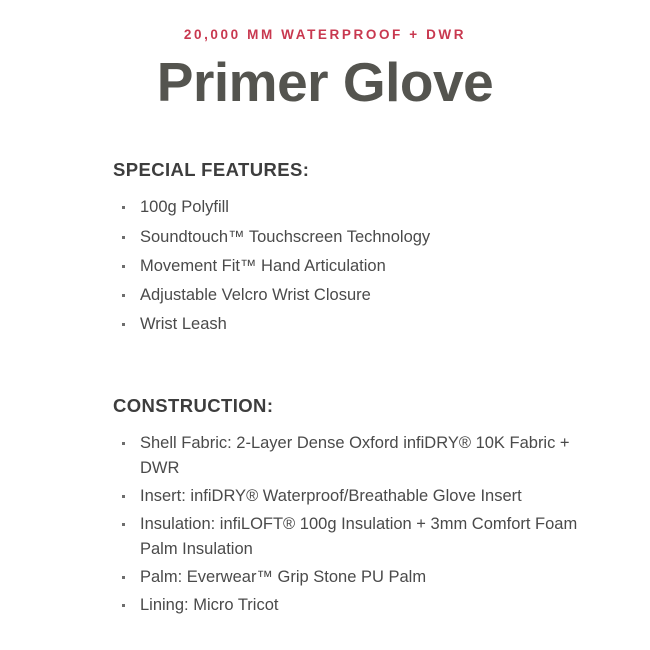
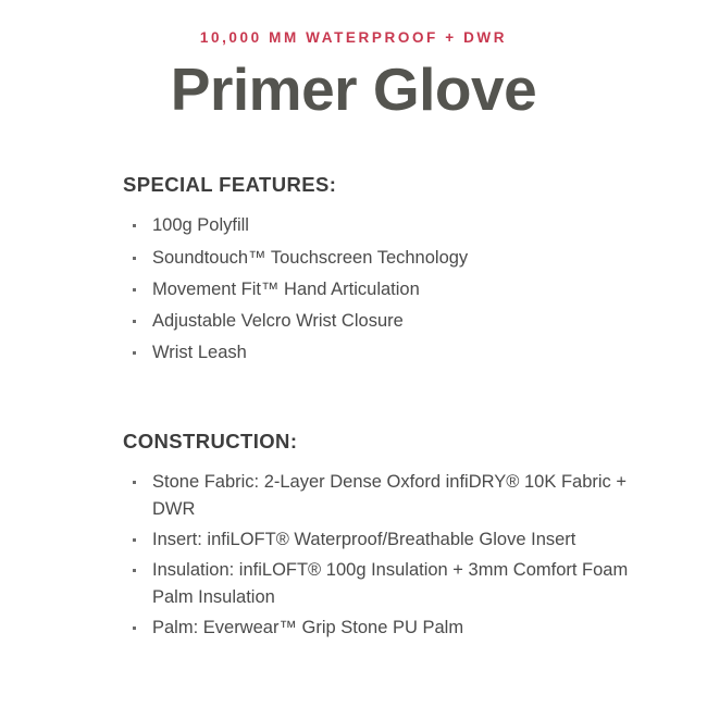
- 20,000 MM WATERPROOF + DWR
+ 10,000 MM WATERPROOF + DWR
  Primer Glove
  SPECIAL FEATURES:
  100g Polyfill
  Soundtouch™ Touchscreen Technology
  Movement Fit™ Hand Articulation
  Adjustable Velcro Wrist Closure
  Wrist Leash
  CONSTRUCTION:
- Shell Fabric: 2-Layer Dense Oxford infiDRY® 10K Fabric + DWR
+ Stone Fabric: 2-Layer Dense Oxford infiDRY® 10K Fabric + DWR
- Insert: infiDRY® Waterproof/Breathable Glove Insert
+ Insert: infiLOFT® Waterproof/Breathable Glove Insert
  Insulation: infiLOFT® 100g Insulation + 3mm Comfort Foam Palm Insulation
  Palm: Everwear™ Grip Stone PU Palm
- Lining: Micro Tricot
